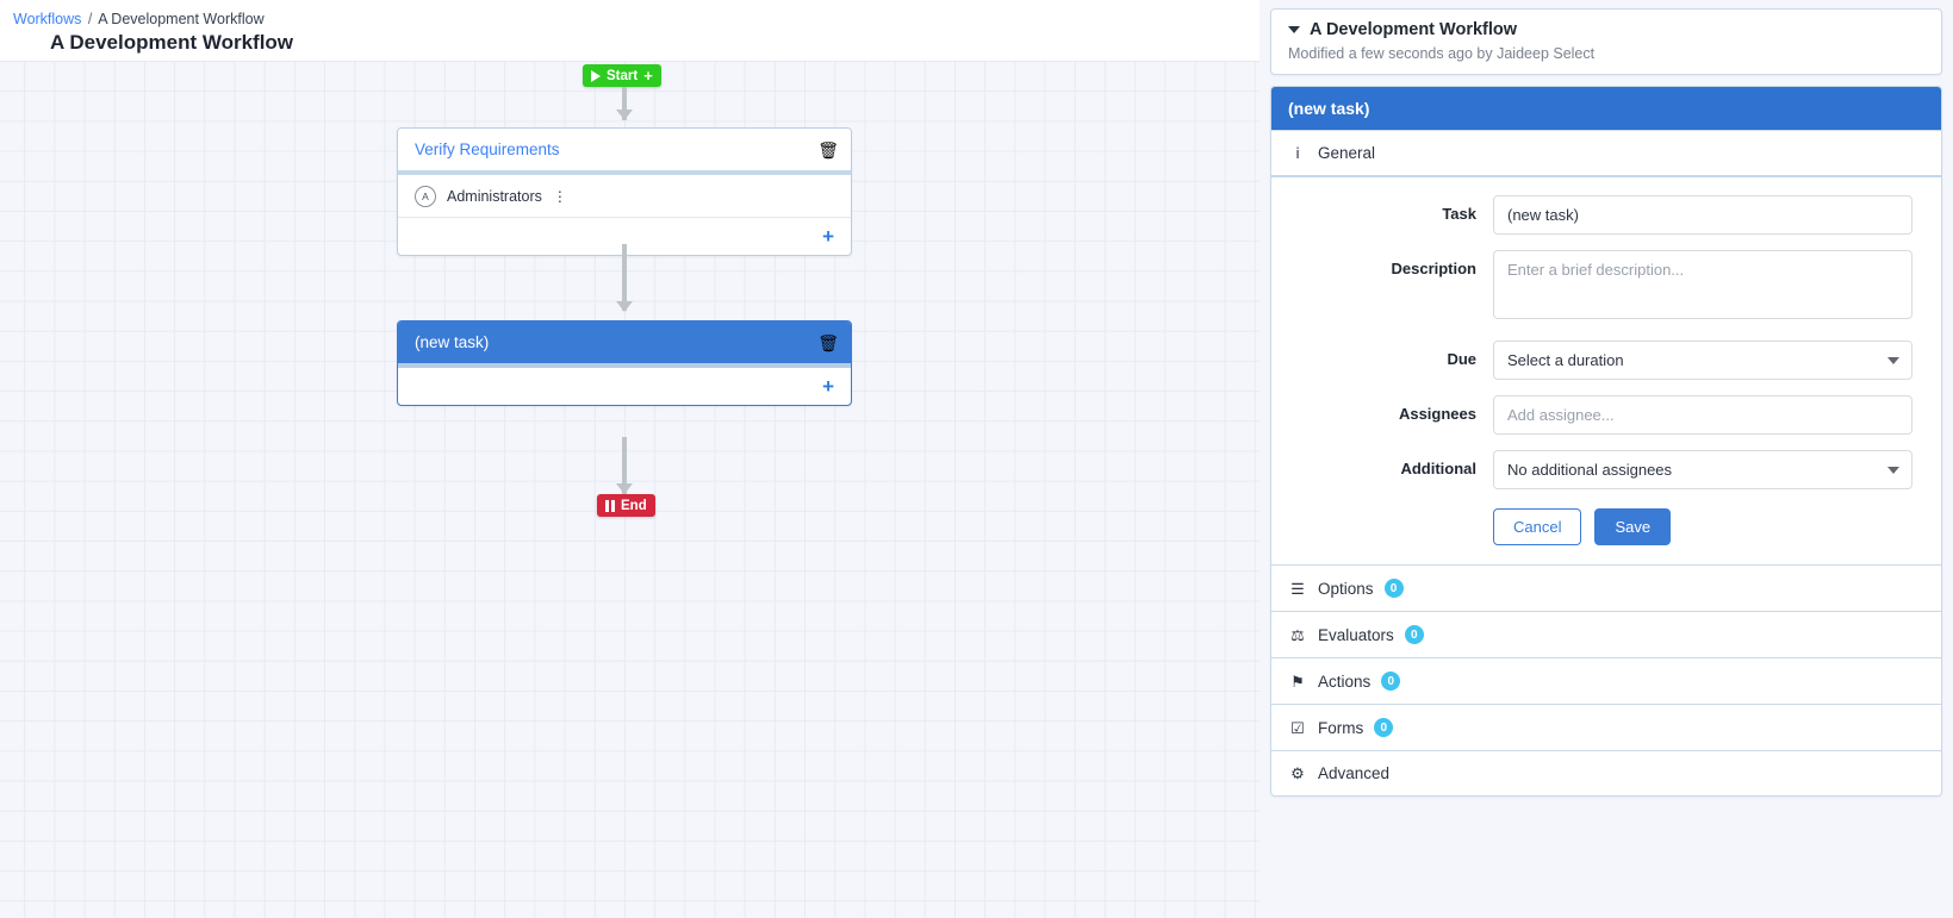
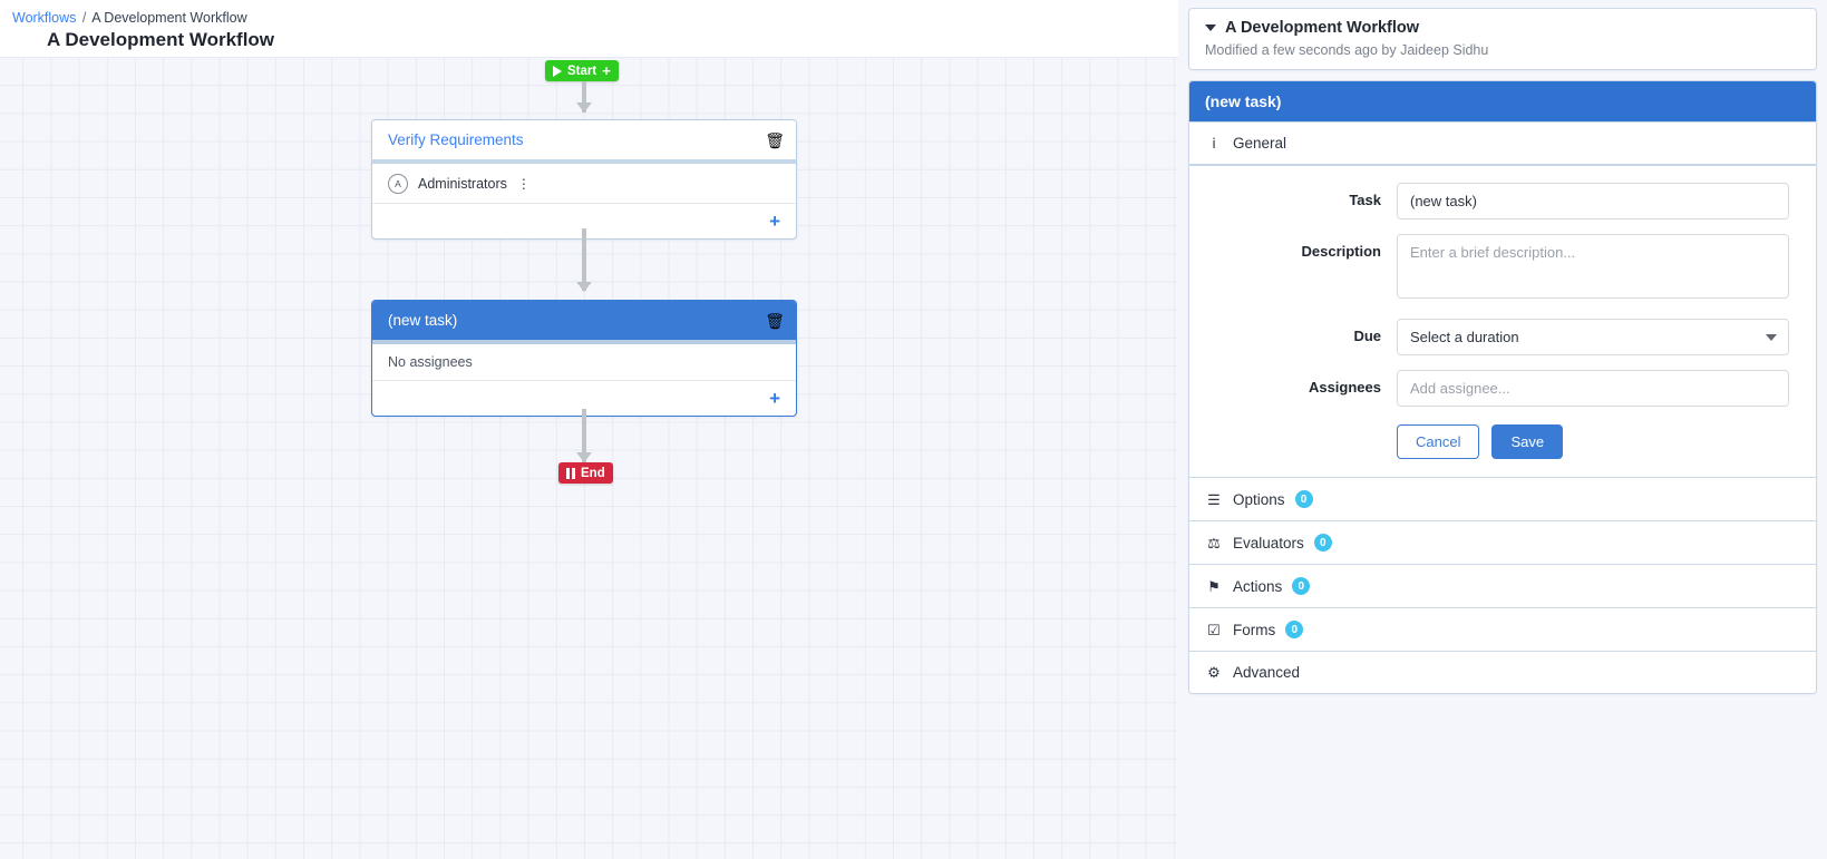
  Workflows / A Development Workflow
  A Development Workflow
  Start
  +
  Verify Requirements
  🗑
  A
  Administrators
  ⋮
  +
  (new task)
  🗑
+ No assignees
  +
  End
  A Development Workflow
- Modified a few seconds ago by Jaideep Select
+ Modified a few seconds ago by Jaideep Sidhu
  (new task)
  ℹ
  General
  Task
  (new task)
  Description
  Enter a brief description...
  Due
  Select a duration
  Assignees
  Add assignee...
- Additional
- No additional assignees
  Cancel
  Save
  ☰
  Options
  0
  ⚖
  Evaluators
  0
  ⚑
  Actions
  0
  ☑
  Forms
  0
  ⚙
  Advanced
